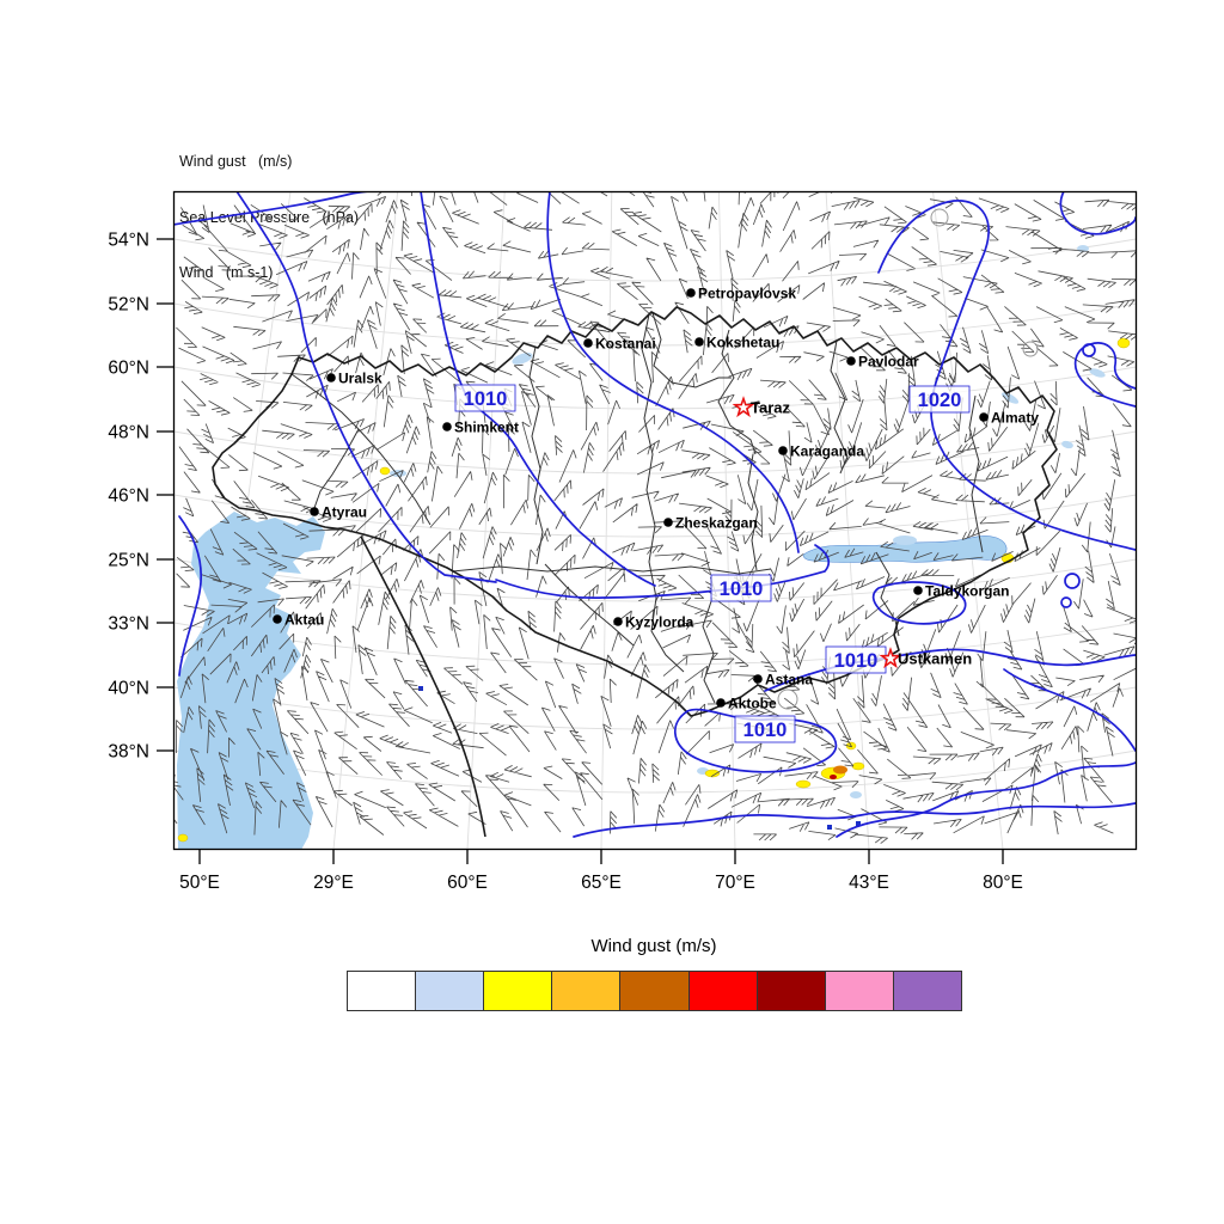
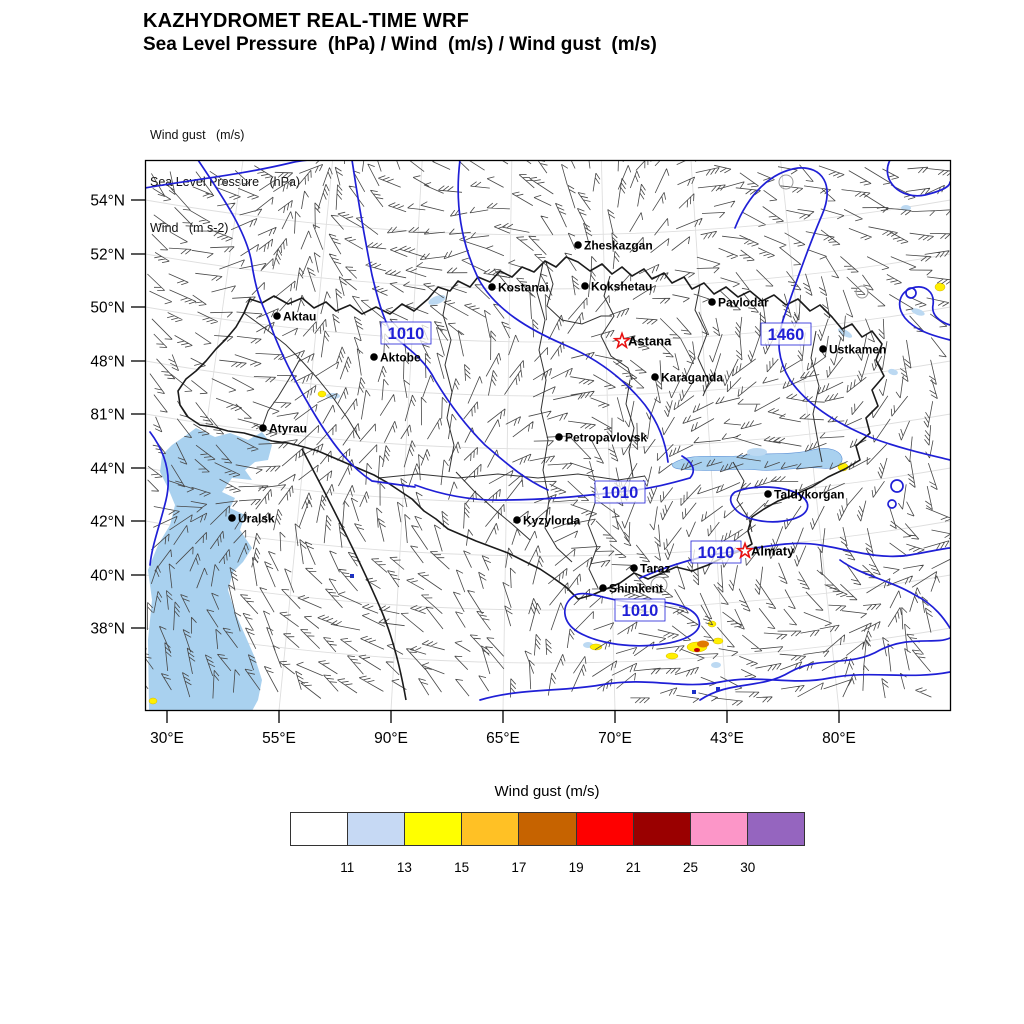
+ KAZHYDROMET REAL-TIME WRF
+ Sea Level Pressure (hPa) / Wind (m/s) / Wind gust (m/s)
  Wind gust (m/s)
  Sea Lvelrssure (hPa)
- Wind (m s-1)
+ Wind (m s-2)
  1010
- 1020
+ 1460
  1010
  1010
  1010
- Petropavlovsk
+ Zheskazgan
  Kostanai
  Kokshetau
  Pavlodar
- Uralsk
+ Aktau
- Taraz
+ Astana
- Almaty
+ Ustkamen
- Shimkent
+ Aktobe
  Karaganda
  Atyrau
- Zheskazgan
+ Petropavlovsk
  Taldykorgan
- Aktau
+ Uralsk
  Kyzylorda
- Ustkamen
+ Almaty
- Astana
+ Taraz
- Aktobe
+ Shimkent
  54°N
  52°N
- 60°N
+ 50°N
  48°N
- 46°N
+ 81°N
- 25°N
+ 44°N
- 33°N
+ 42°N
  40°N
  38°N
- 50°E
+ 30°E
- 29°E
+ 55°E
- 60°E
+ 90°E
  65°E
  70°E
  43°E
  80°E
  Wind gust (m/s)
+ 11
+ 13
+ 15
+ 17
+ 19
+ 21
+ 25
+ 30
